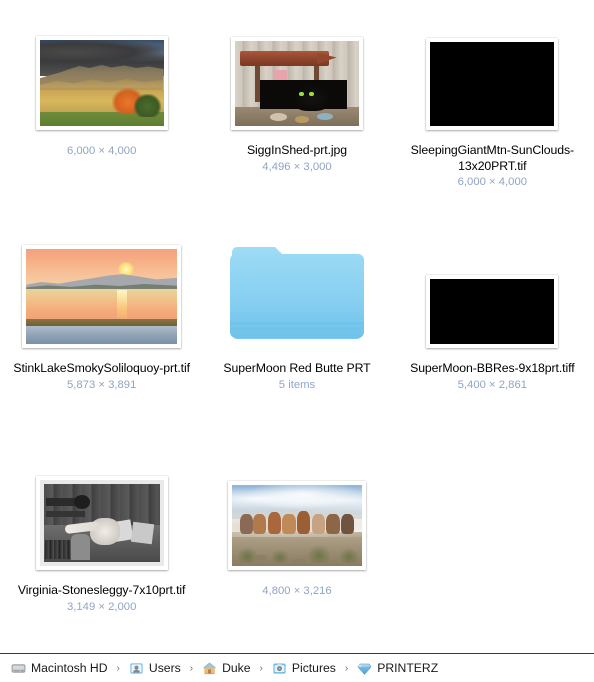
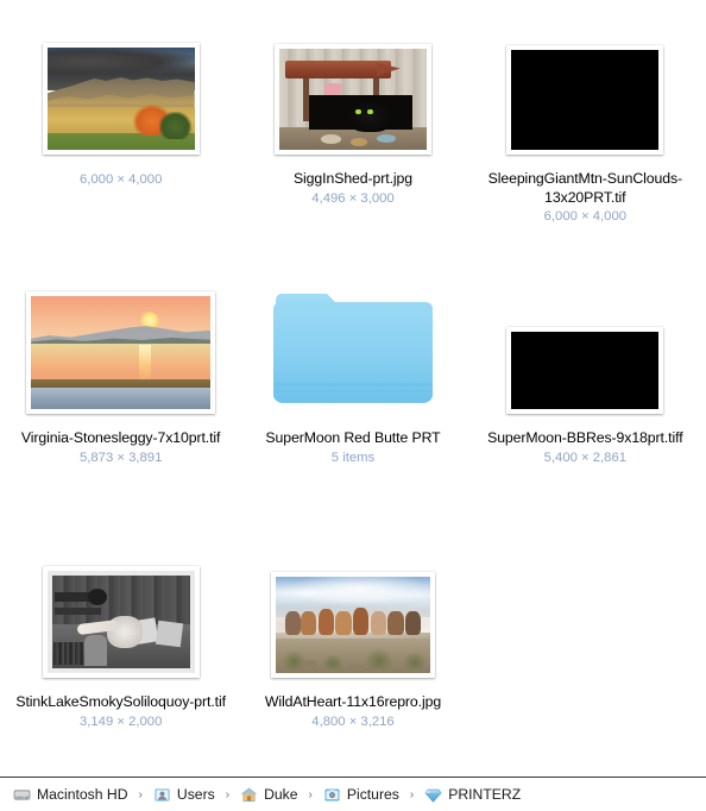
  6,000 × 4,000
  SiggInShed-prt.jpg
  4,496 × 3,000
  SleepingGiantMtn-SunClouds-13x20PRT.tif
  6,000 × 4,000
- StinkLakeSmokySoliloquoy-prt.tif
+ Virginia-Stonesleggy-7x10prt.tif
  5,873 × 3,891
  SuperMoon Red Butte PRT
  5 items
  SuperMoon-BBRes-9x18prt.tiff
  5,400 × 2,861
- Virginia-Stonesleggy-7x10prt.tif
+ StinkLakeSmokySoliloquoy-prt.tif
  3,149 × 2,000
+ WildAtHeart-11x16repro.jpg
  4,800 × 3,216
  Macintosh HD
  ›
  Users
  ›
  Duke
  ›
  Pictures
  ›
  PRINTERZ
